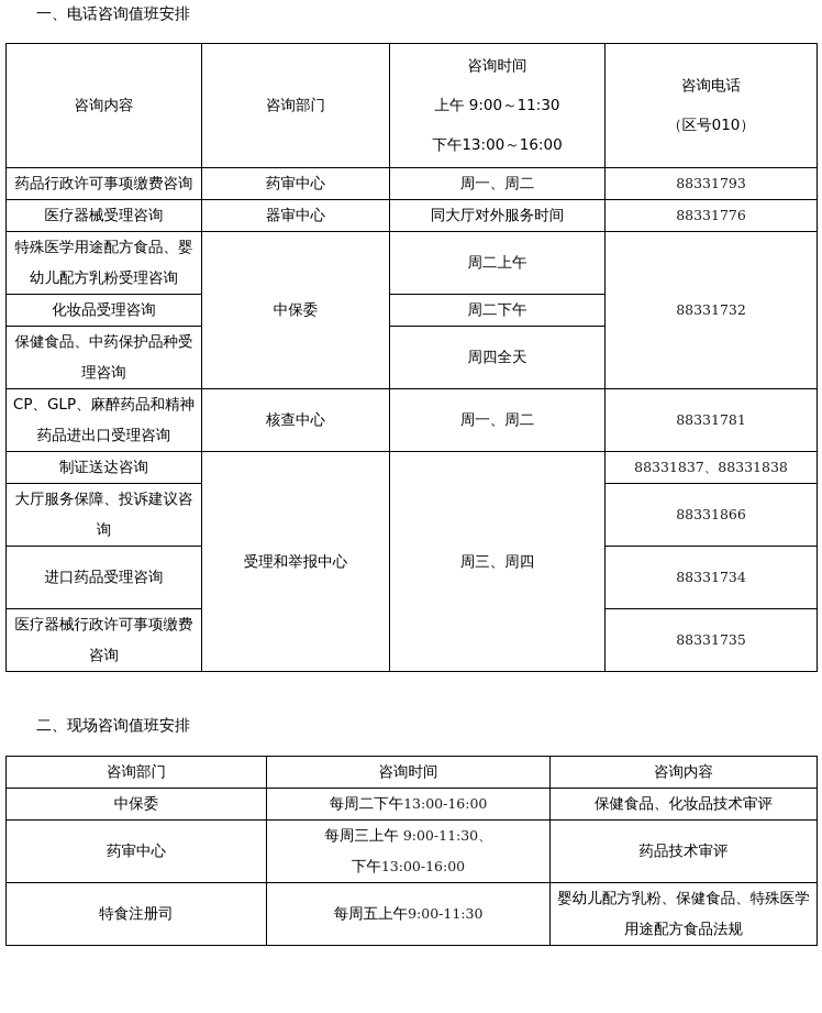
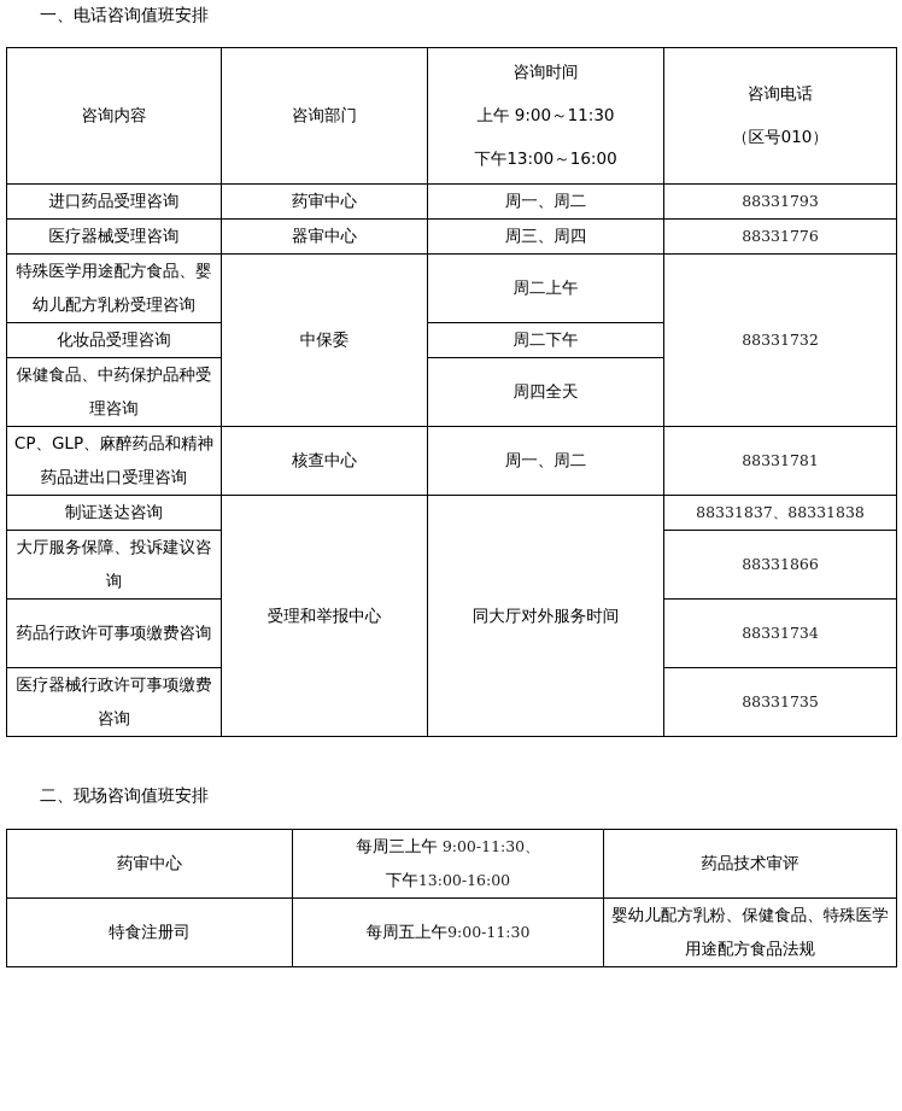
  一、电话咨询值班安排
  咨询内容	咨询部门	咨询时间 上午 9:00～11:30 下午13:00～16:00	咨询电话 （区号010）
- 药品行政许可事项缴费咨询	药审中心	周一、周二	88331793
+ 进口药品受理咨询	药审中心	周一、周二	88331793
- 医疗器械受理咨询	器审中心	同大厅对外服务时间	88331776
+ 医疗器械受理咨询	器审中心	周三、周四	88331776
  特殊医学用途配方食品、婴幼儿配方乳粉受理咨询	中保委	周二上午	88331732
  化妆品受理咨询	周二下午
  保健食品、中药保护品种受理咨询	周四全天
  CP、GLP、麻醉药品和精神药品进出口受理咨询	核查中心	周一、周二	88331781
- 制证送达咨询	受理和举报中心	周三、周四	88331837、88331838
+ 制证送达咨询	受理和举报中心	同大厅对外服务时间	88331837、88331838
  大厅服务保障、投诉建议咨询	88331866
- 进口药品受理咨询	88331734
+ 药品行政许可事项缴费咨询	88331734
  医疗器械行政许可事项缴费咨询	88331735
  二、现场咨询值班安排
- 咨询部门	咨询时间	咨询内容
- 中保委	每周二下午13:00-16:00	保健食品、化妆品技术审评
  药审中心	每周三上午 9:00-11:30、 下午13:00-16:00	药品技术审评
  特食注册司	每周五上午9:00-11:30	婴幼儿配方乳粉、保健食品、特殊医学用途配方食品法规
